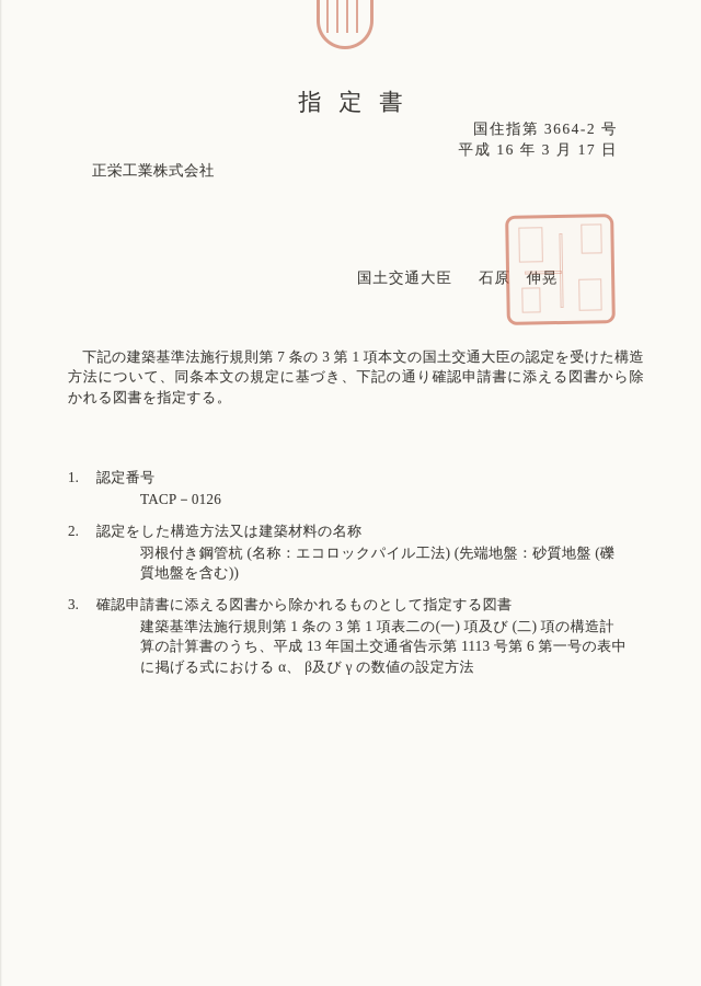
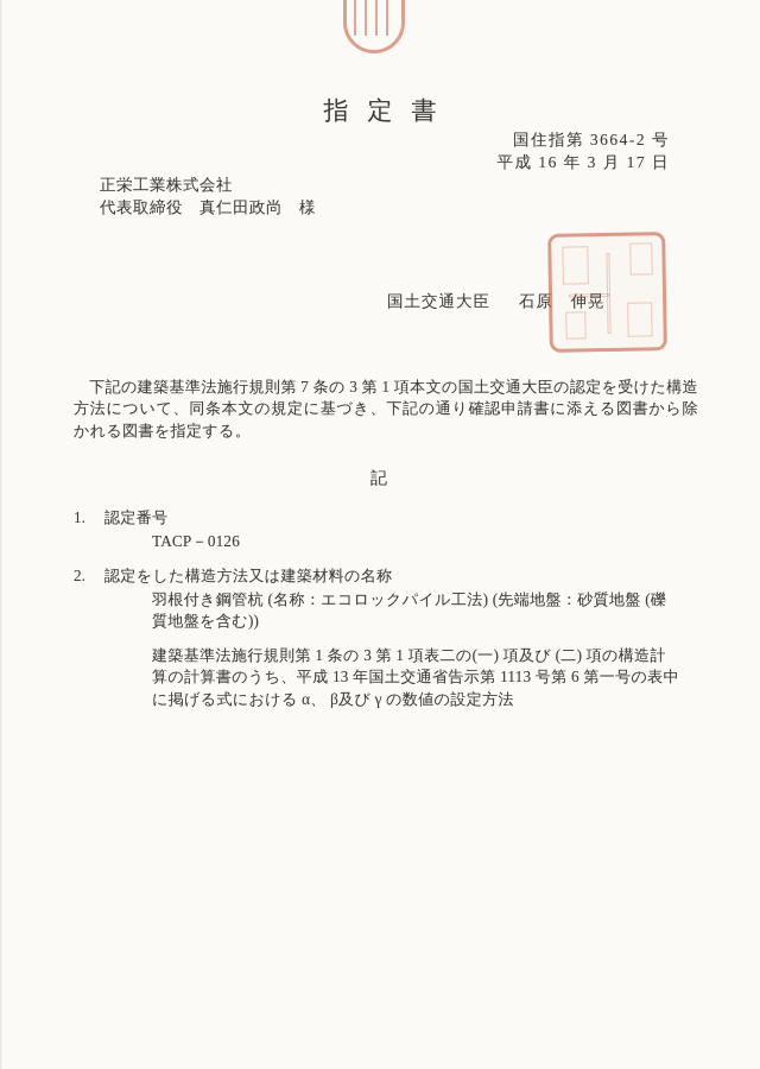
  指定書
  国住指第 3664-2 号
  平成 16 年 3 月 17 日
  正栄工業株式会社
+ 代表取締役 真仁田政尚 様
  国土交通大臣
  石原 伸晃
  下記の建築基準法施行規則第 7 条の 3 第 1 項本文の国土交通大臣の認定を受けた構造方法について、同条本文の規定に基づき、下記の通り確認申請書に添える図書から除かれる図書を指定する。
+ 記
  1.
  認定番号
  TACP－0126
  2.
  認定をした構造方法又は建築材料の名称
  羽根付き鋼管杭 (名称：エコロックパイル工法) (先端地盤：砂質地盤 (礫質地盤を含む))
- 3.
- 確認申請書に添える図書から除かれるものとして指定する図書
  建築基準法施行規則第 1 条の 3 第 1 項表二の(一) 項及び (二) 項の構造計算の計算書のうち、平成 13 年国土交通省告示第 1113 号第 6 第一号の表中に掲げる式における α、 β及び γ の数値の設定方法
